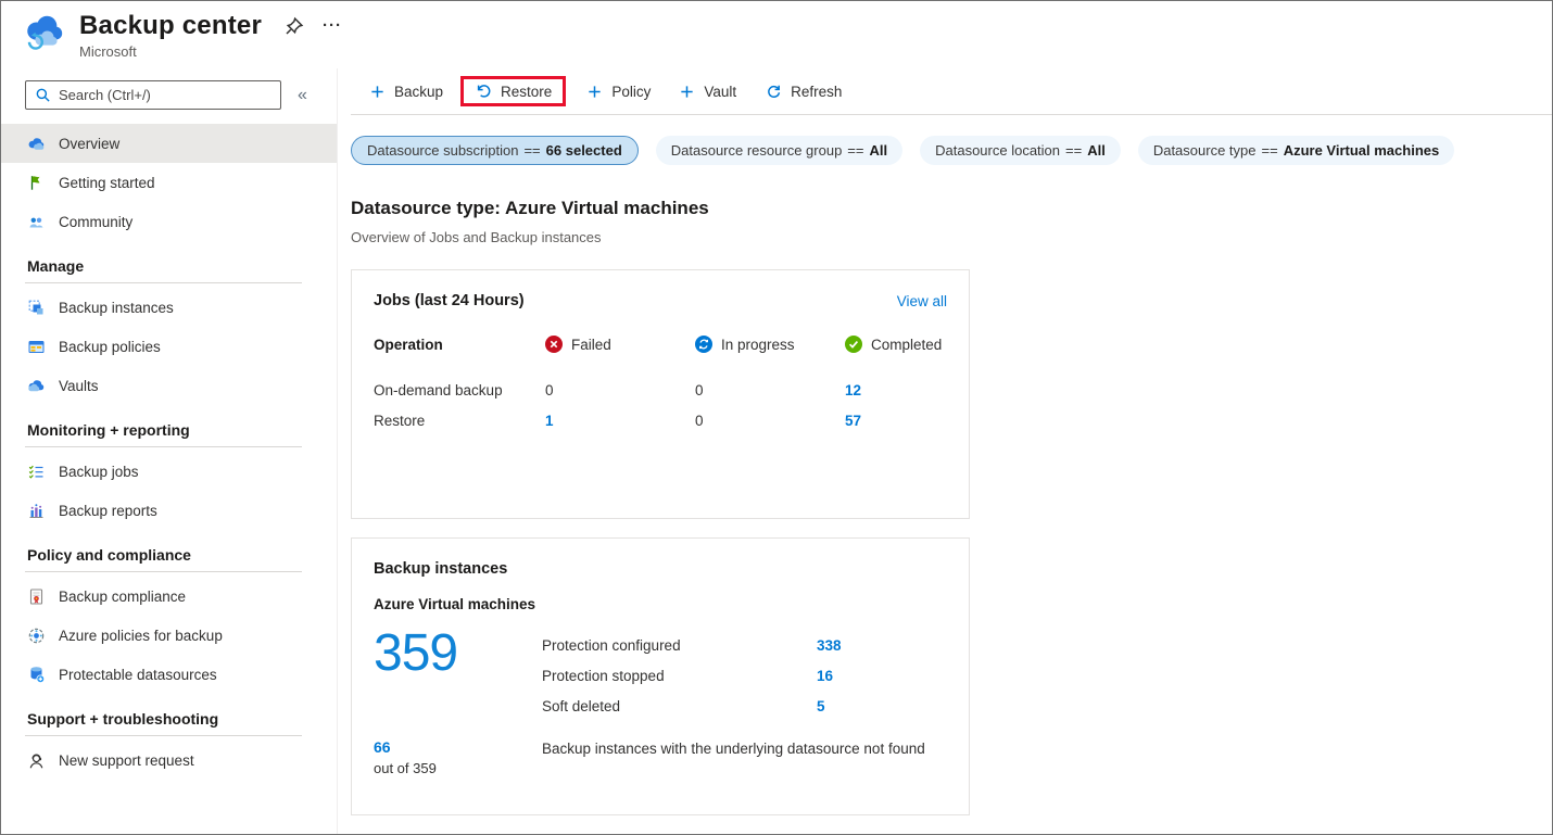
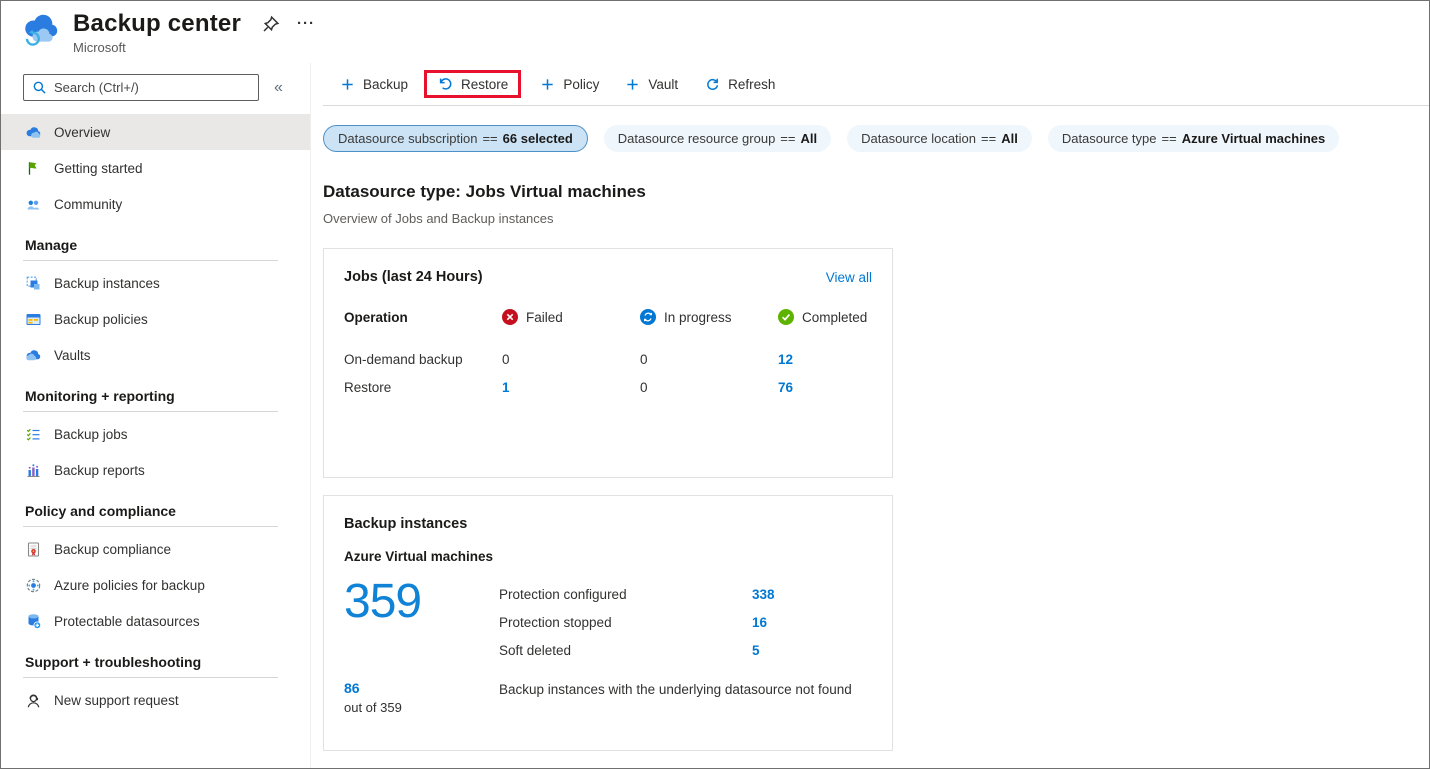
  Backup center
  ···
  Microsoft
  Search (Ctrl+/)
  «
  Overview
  Getting started
  Community
  Manage
  Backup instances
  Backup policies
  Vaults
  Monitoring + reporting
  Backup jobs
  Backup reports
  Policy and compliance
  Backup compliance
  Azure policies for backup
  Protectable datasources
  Support + troubleshooting
  New support request
  Backup
  Restore
  Policy
  Vault
  Refresh
  Datasource subscription
  ==
  66 selected
  Datasource resource group
  ==
  All
  Datasource location
  ==
  All
  Datasource type
  ==
  Azure Virtual machines
- Datasource type: Azure Virtual machines
+ Datasource type: Jobs Virtual machines
  Overview of Jobs and Backup instances
  Jobs (last 24 Hours)
  View all
  Operation
  Failed
  In progress
  Completed
  On-demand backup
  0
  0
  12
  Restore
  1
  0
- 57
+ 76
  Backup instances
  Azure Virtual machines
  359
  Protection configured
  338
  Protection stopped
  16
  Soft deleted
  5
- 66
+ 86
  out of 359
  Backup instances with the underlying datasource not found
